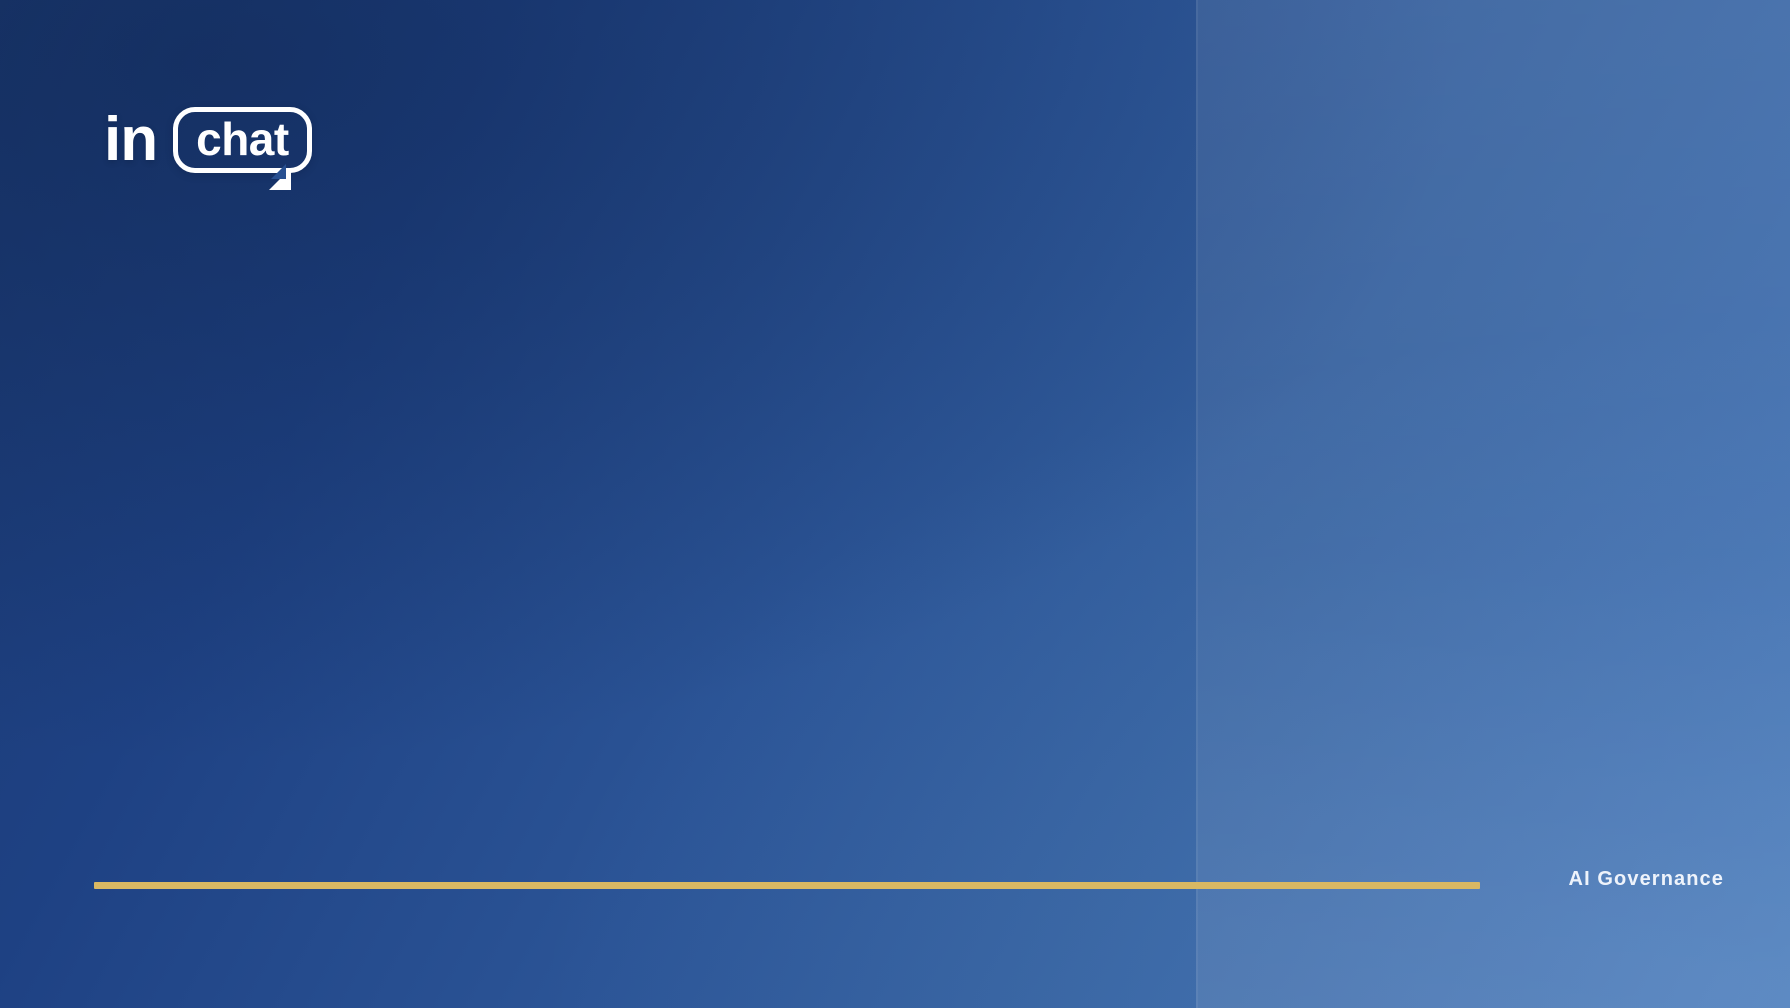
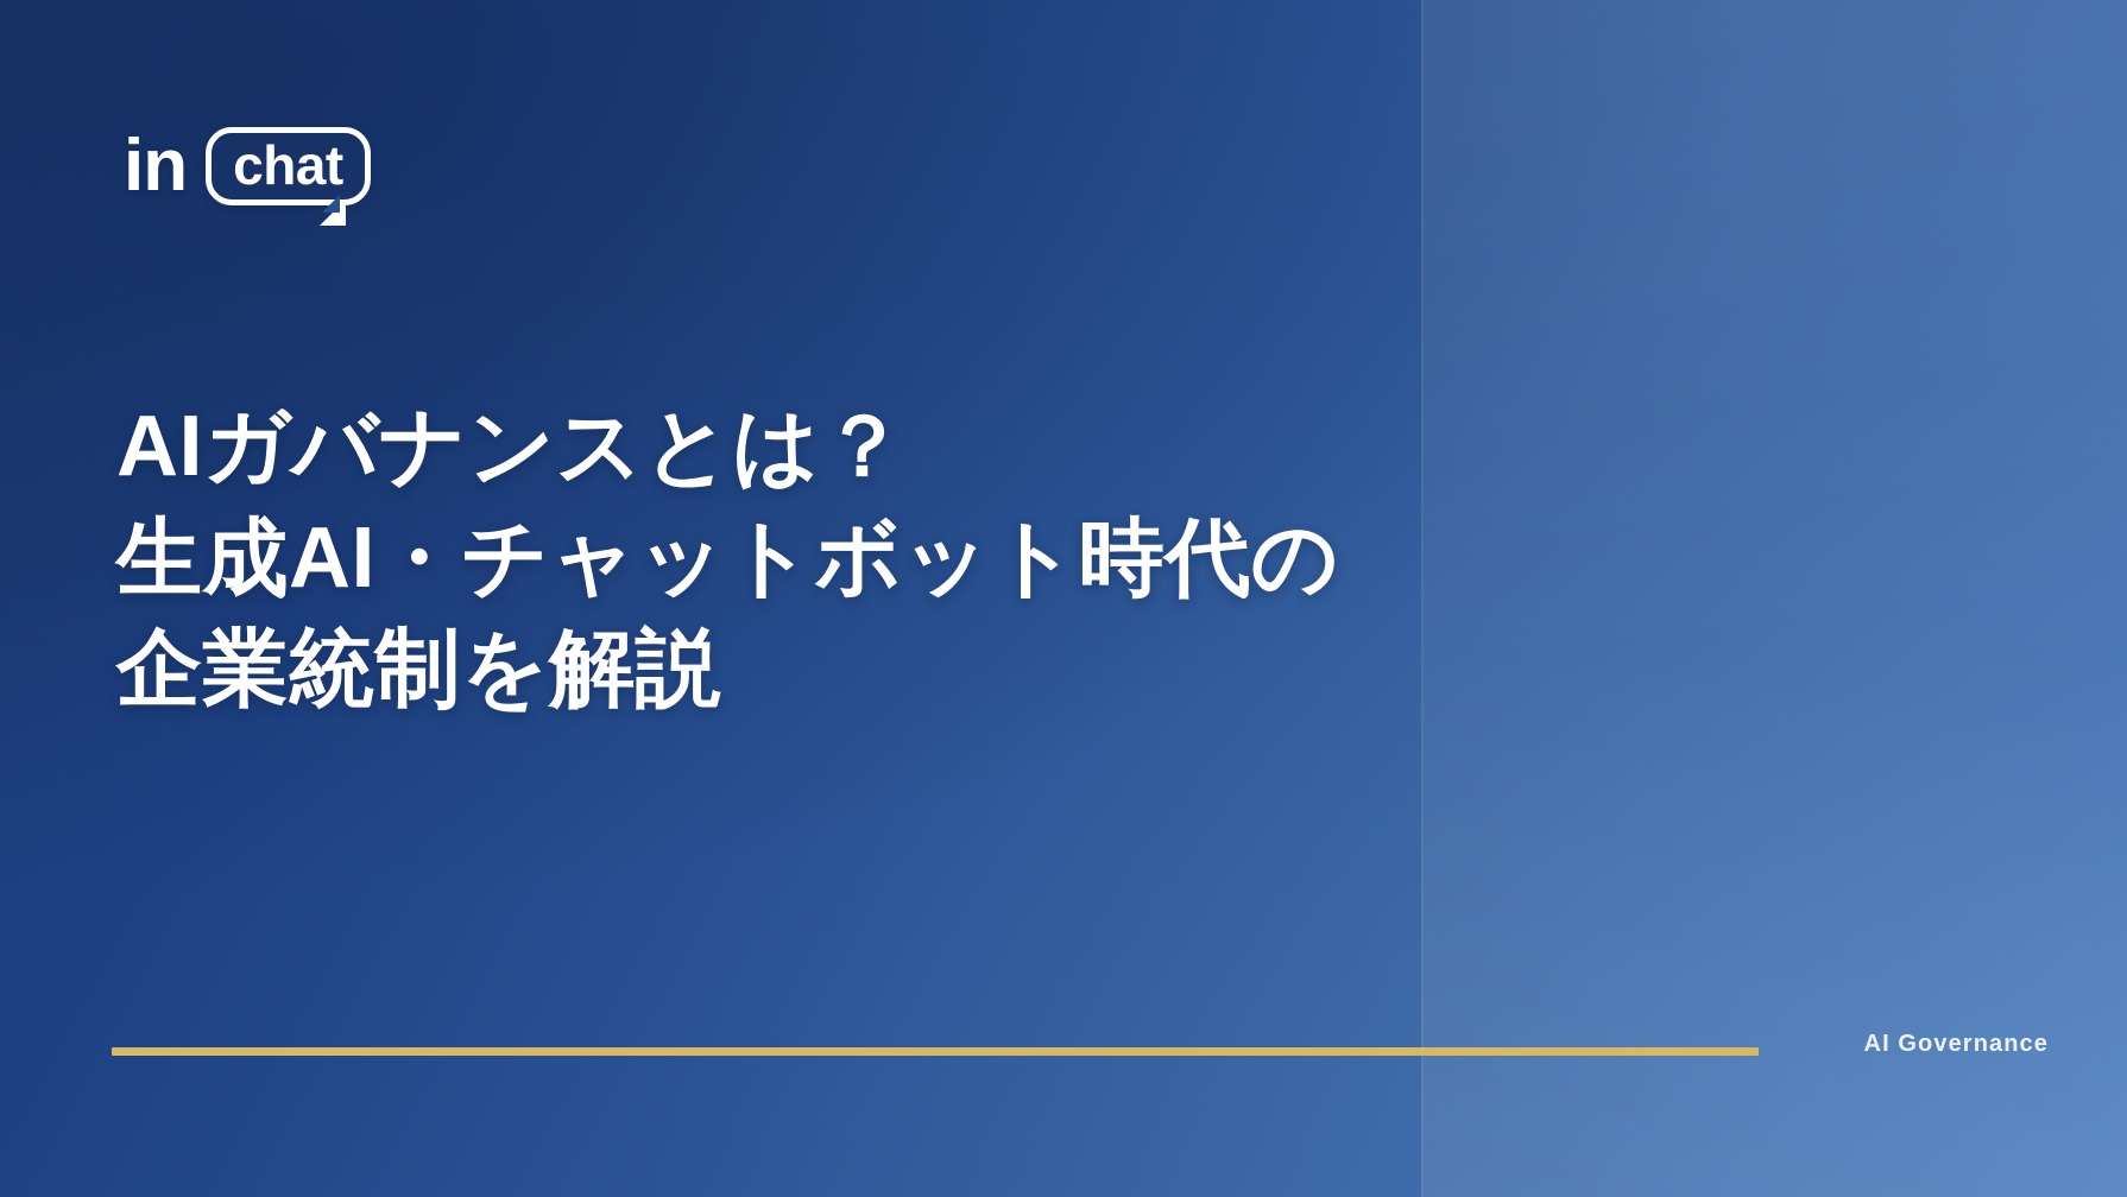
  in
  chat
+ AIガバナンスとは？
+ 生成AI・チャットボット時代の
+ 企業統制を解説
  AI Governance
